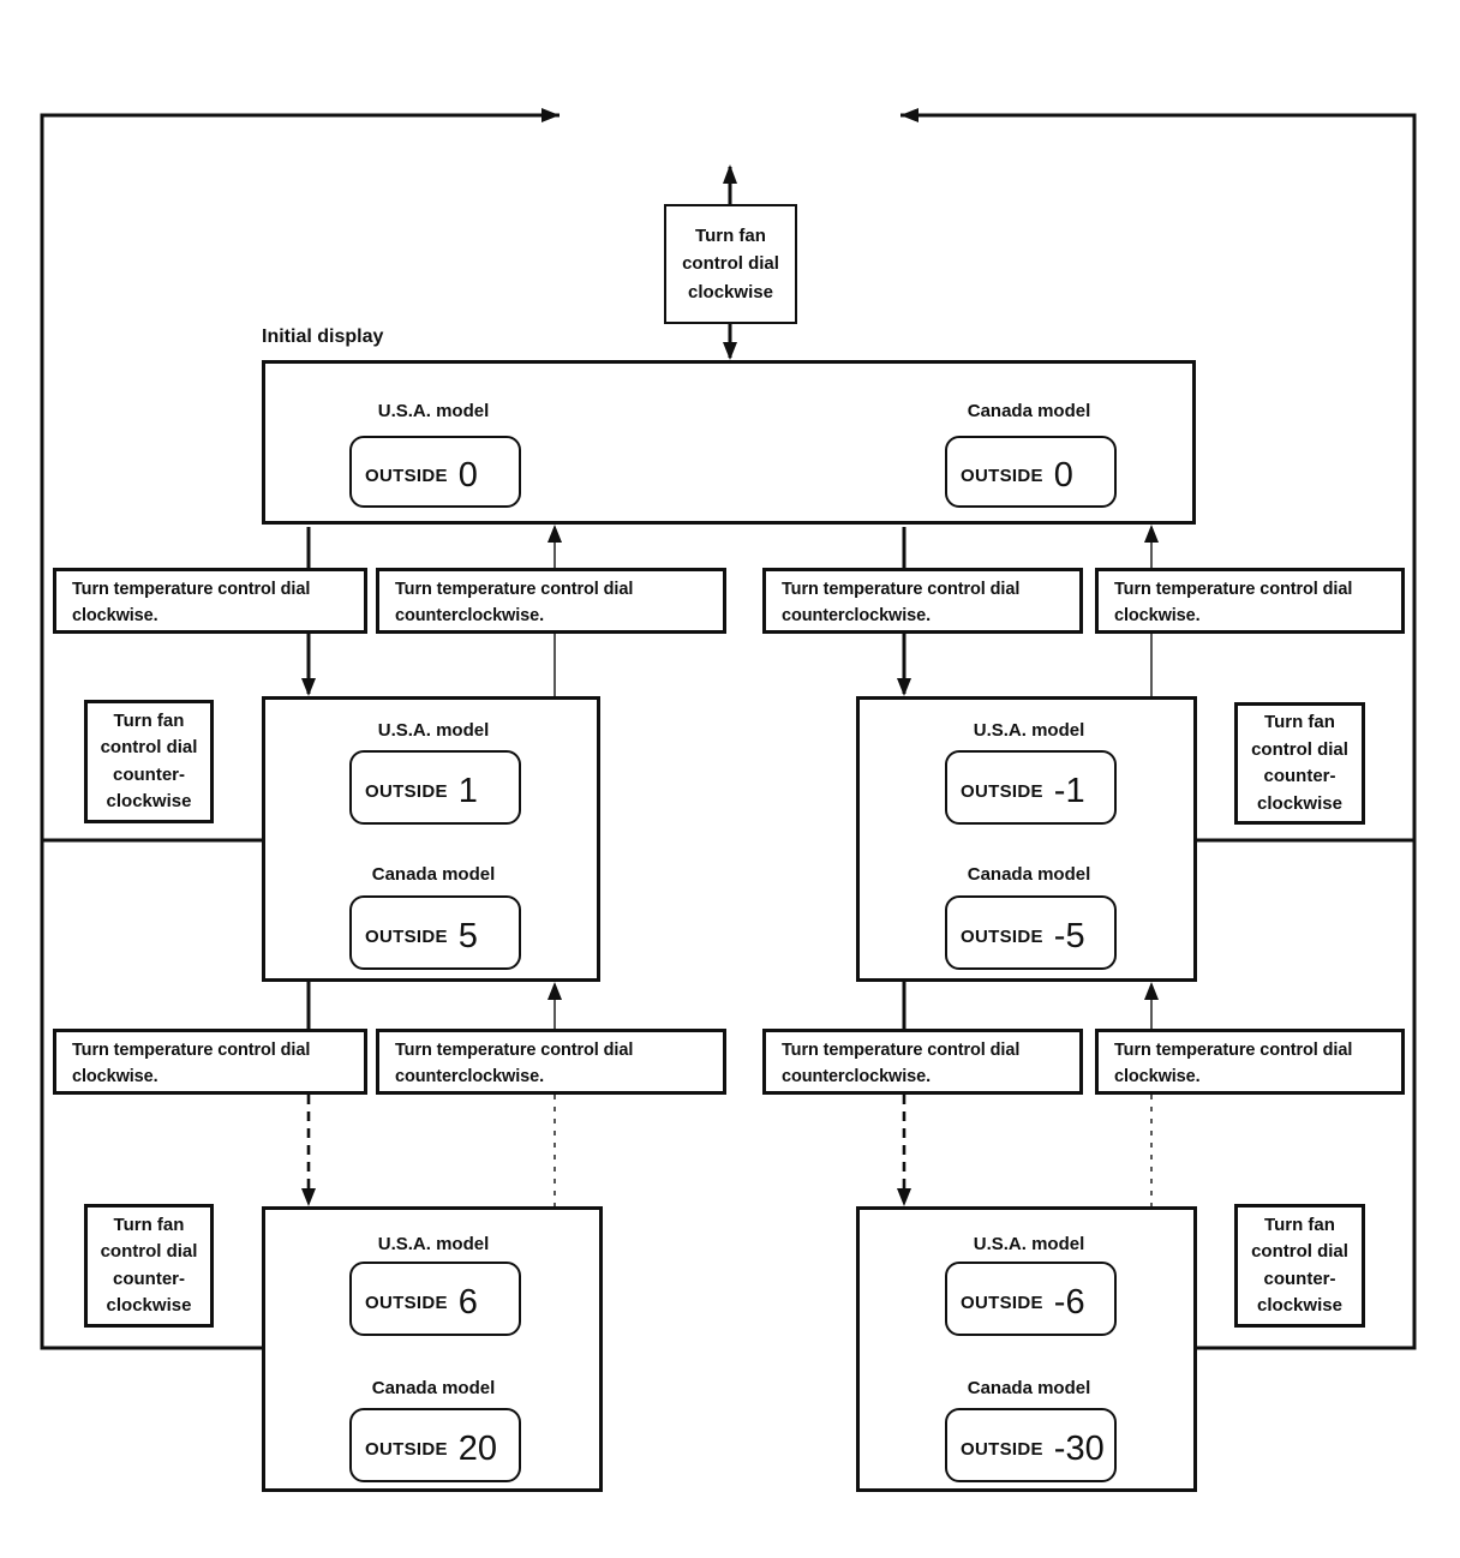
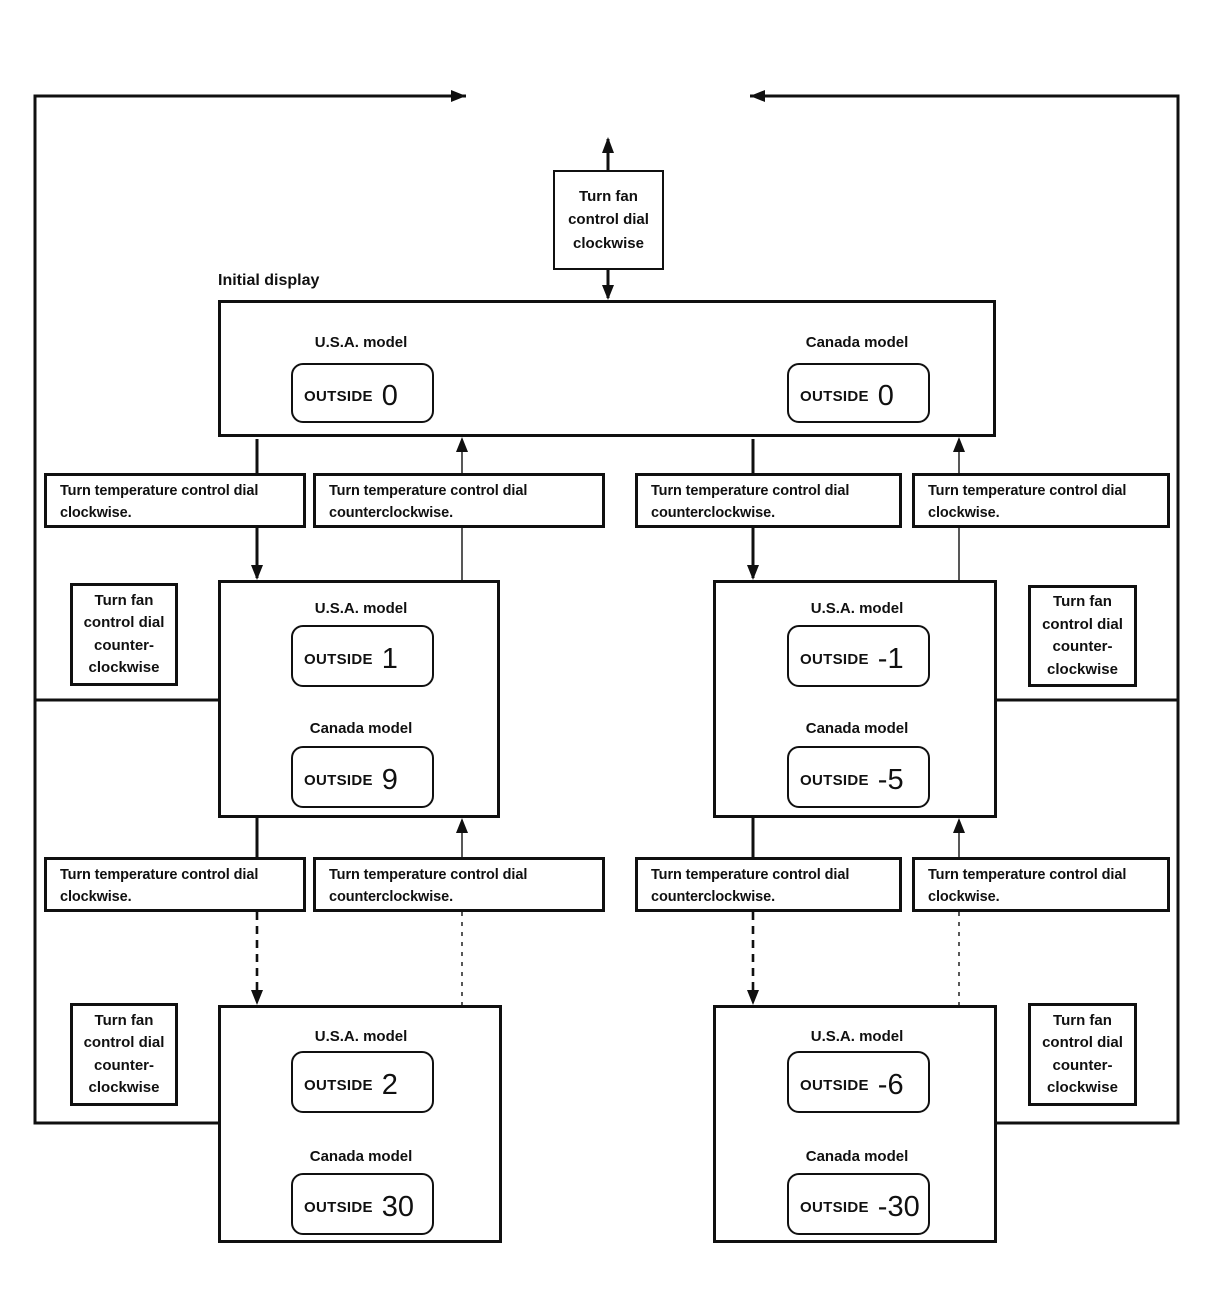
  Turn fan
  control dial
  clockwise
  Initial display
  U.S.A. model
  OUTSIDE
  0
  Canada model
  OUTSIDE
  0
  Turn temperature control dial
  clockwise.
  Turn temperature control dial
  counterclockwise.
  Turn temperature control dial
  counterclockwise.
  Turn temperature control dial
  clockwise.
  Turn fan
  control dial
  counter-
  clockwise
  Turn fan
  control dial
  counter-
  clockwise
  U.S.A. model
  OUTSIDE
  1
  Canada model
  OUTSIDE
- 5
+ 9
  U.S.A. model
  OUTSIDE
  -1
  Canada model
  OUTSIDE
  -5
  Turn temperature control dial
  clockwise.
  Turn temperature control dial
  counterclockwise.
  Turn temperature control dial
  counterclockwise.
  Turn temperature control dial
  clockwise.
  Turn fan
  control dial
  counter-
  clockwise
  Turn fan
  control dial
  counter-
  clockwise
  U.S.A. model
  OUTSIDE
- 6
+ 2
  Canada model
  OUTSIDE
- 20
+ 30
  U.S.A. model
  OUTSIDE
  -6
  Canada model
  OUTSIDE
  -30
